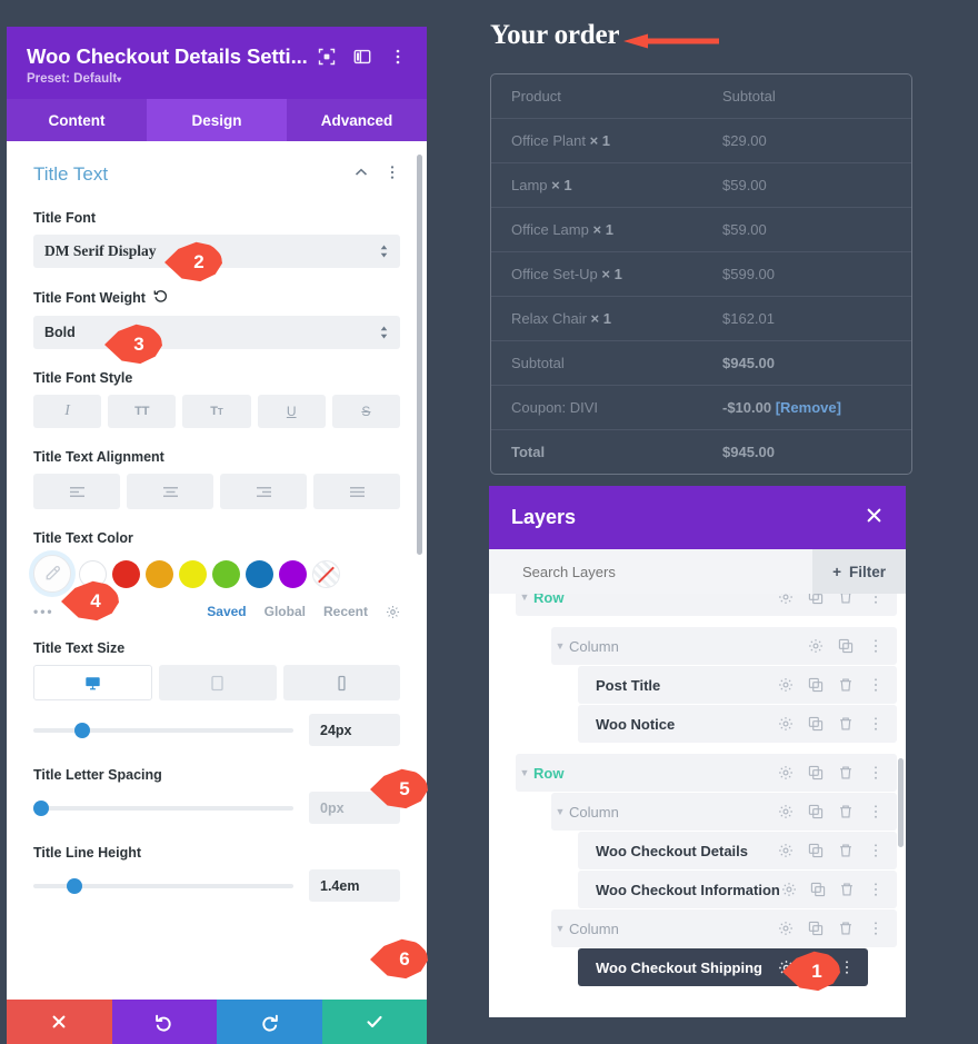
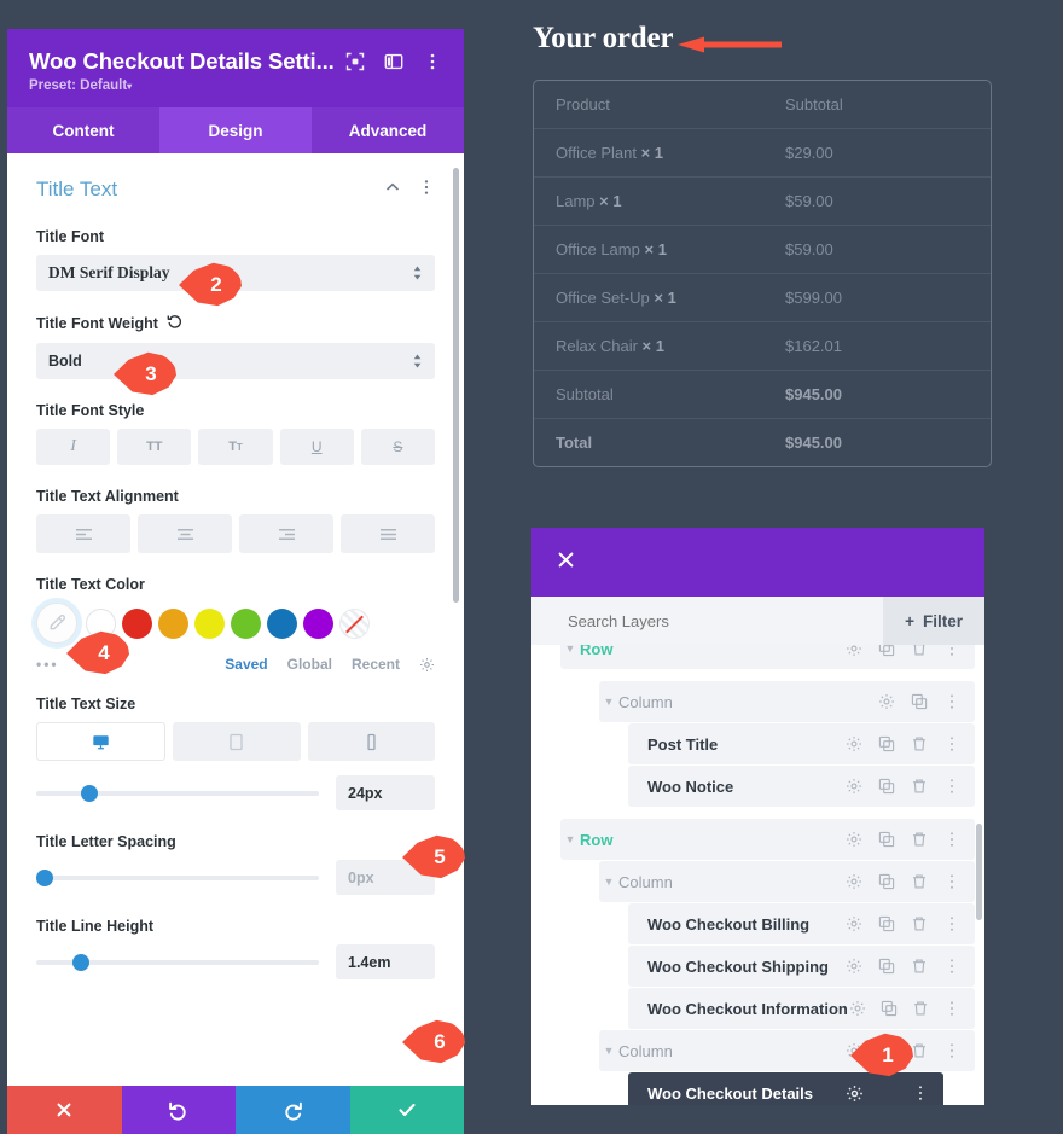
  Woo Checkout Details Setti...
  Preset: Default▾
  Content
  Design
  Advanced
  Title Text
  Title Font
  DM Serif Display
  Title Font Weight
  Bold
  Title Font Style
  I
  TT
  TT
  U
  S
  Title Text Alignment
  Title Text Color
  •••
  Saved
  Global
  Recent
  Title Text Size
  24px
  Title Letter Spacing
  0px
  Title Line Height
  1.4em
  Your order
  Product
  Subtotal
  Office Plant × 1
  $29.00
  Lamp × 1
  $59.00
  Office Lamp × 1
  $59.00
  Office Set-Up × 1
  $599.00
  Relax Chair × 1
  $162.01
  Subtotal
  $945.00
- Coupon: DIVI
- -$10.00 [Remove]
  Total
  $945.00
- Layers
  Search Layers
  +
  Filter
  ▼
  Row
  ▼
  Column
  Post Title
  Woo Notice
  ▼
  Row
  ▼
  Column
+ Woo Checkout Billing
- Woo Checkout Details
+ Woo Checkout Shipping
  Woo Checkout Information
  ▼
  Column
- Woo Checkout Shipping
+ Woo Checkout Details
  1
  2
  3
  4
  5
  6
